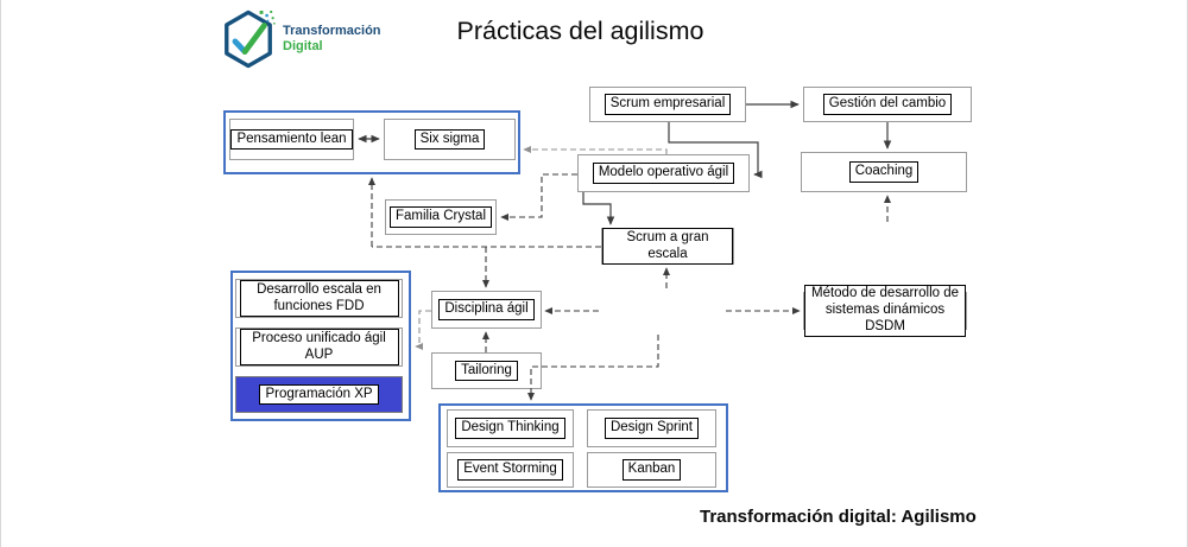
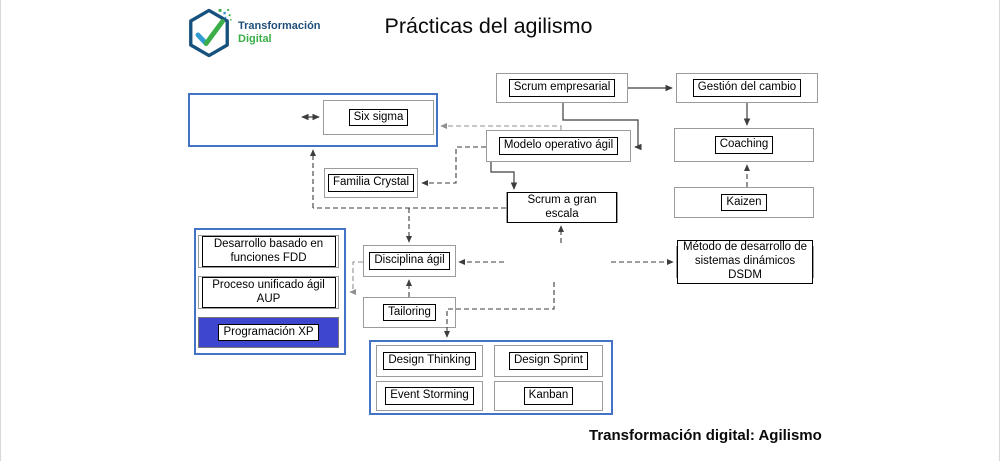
  Transformación
  Digital
  Prácticas del agilismo
  Scrum empresarial
  Gestión del cambio
- Pensamiento lean
  Six sigma
  Modelo operativo ágil
  Coaching
  Familia Crystal
+ Kaizen
  Scrum a gran escala
  Disciplina ágil
  Método de desarrollo de sistemas dinámicos DSDM
  Tailoring
- Desarrollo escala en funciones FDD
+ Desarrollo basado en funciones FDD
  Proceso unificado ágil AUP
  Programación XP
  Design Thinking
  Design Sprint
  Event Storming
  Kanban
  Transformación digital: Agilismo
